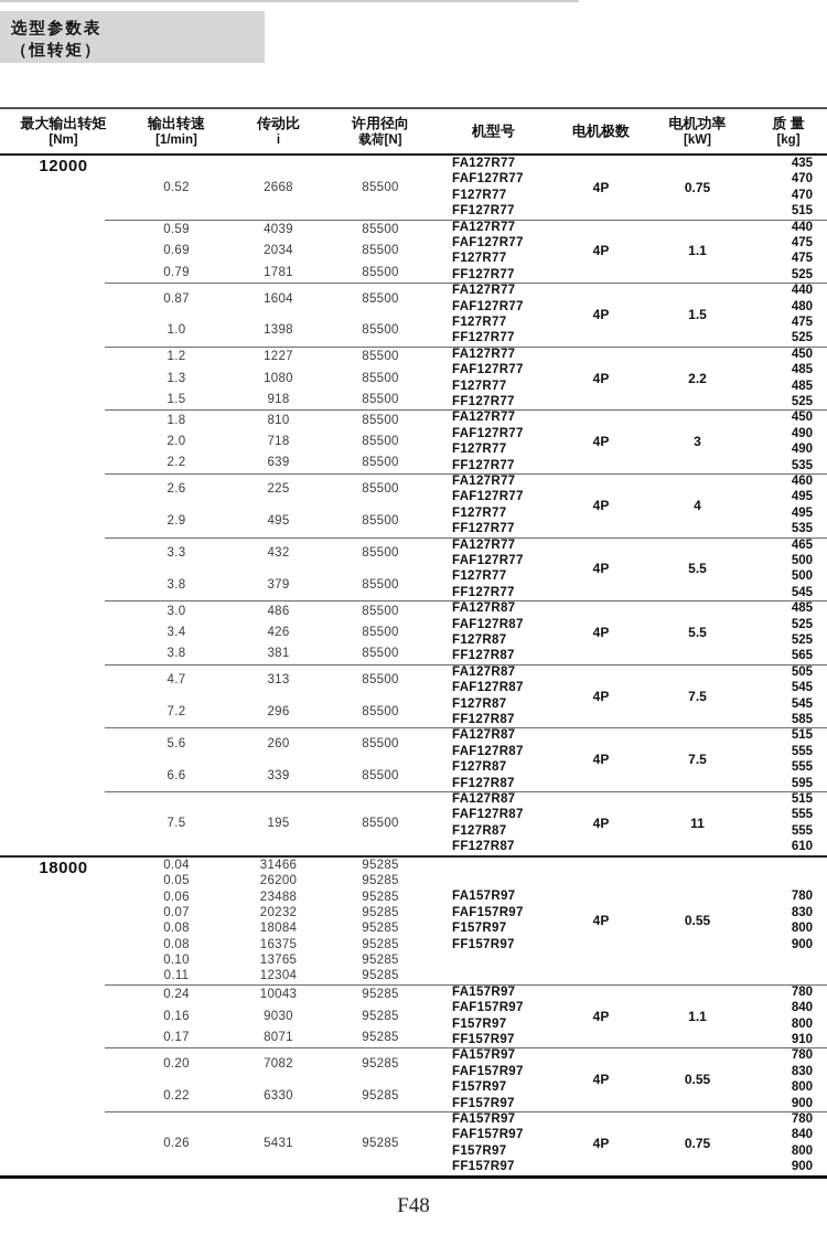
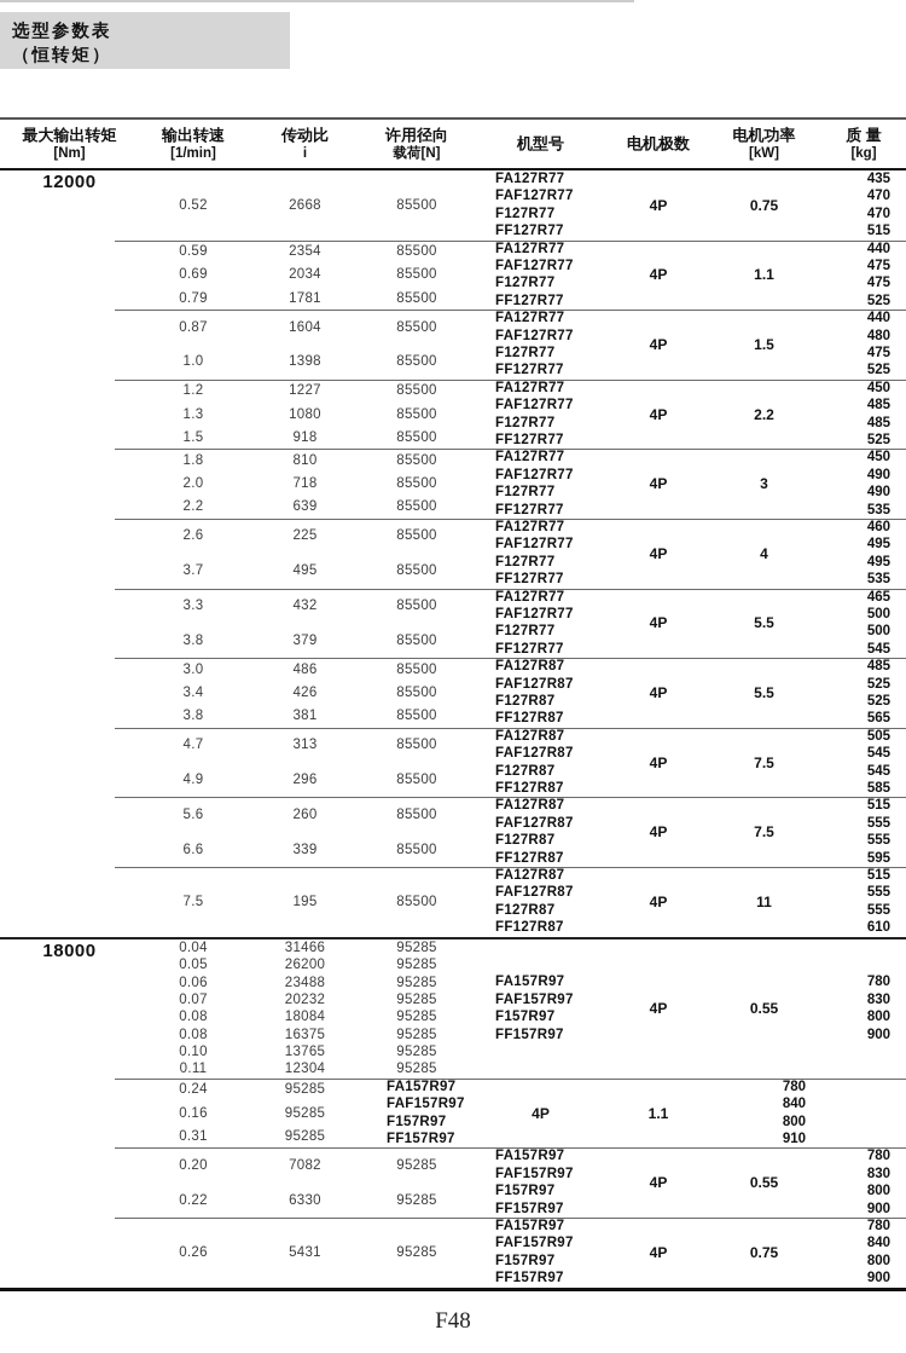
  选型参数表
  （恒转矩）
  最大输出转矩
  [Nm]
  输出转速
  [1/min]
  传动比
  i
  许用径向
  载荷[N]
  机型号
  电机极数
  电机功率
  [kW]
  质 量
  [kg]
  12000
  0.52
  2668
  85500
  FA127R77
  FAF127R77
  F127R77
  FF127R77
  4P
  0.75
  435
  470
  470
  515
  0.59
  0.69
  0.79
- 4039
+ 2354
  2034
  1781
  85500
  85500
  85500
  FA127R77
  FAF127R77
  F127R77
  FF127R77
  4P
  1.1
  440
  475
  475
  525
  0.87
  1.0
  1604
  1398
  85500
  85500
  FA127R77
  FAF127R77
  F127R77
  FF127R77
  4P
  1.5
  440
  480
  475
  525
  1.2
  1.3
  1.5
  1227
  1080
  918
  85500
  85500
  85500
  FA127R77
  FAF127R77
  F127R77
  FF127R77
  4P
  2.2
  450
  485
  485
  525
  1.8
  2.0
  2.2
  810
  718
  639
  85500
  85500
  85500
  FA127R77
  FAF127R77
  F127R77
  FF127R77
  4P
  3
  450
  490
  490
  535
  2.6
- 2.9
+ 3.7
  225
  495
  85500
  85500
  FA127R77
  FAF127R77
  F127R77
  FF127R77
  4P
  4
  460
  495
  495
  535
  3.3
  3.8
  432
  379
  85500
  85500
  FA127R77
  FAF127R77
  F127R77
  FF127R77
  4P
  5.5
  465
  500
  500
  545
  3.0
  3.4
  3.8
  486
  426
  381
  85500
  85500
  85500
  FA127R87
  FAF127R87
  F127R87
  FF127R87
  4P
  5.5
  485
  525
  525
  565
  4.7
- 7.2
+ 4.9
  313
  296
  85500
  85500
  FA127R87
  FAF127R87
  F127R87
  FF127R87
  4P
  7.5
  505
  545
  545
  585
  5.6
  6.6
  260
  339
  85500
  85500
  FA127R87
  FAF127R87
  F127R87
  FF127R87
  4P
  7.5
  515
  555
  555
  595
  7.5
  195
  85500
  FA127R87
  FAF127R87
  F127R87
  FF127R87
  4P
  11
  515
  555
  555
  610
  18000
  0.04
  0.05
  0.06
  0.07
  0.08
  0.08
  0.10
  0.11
  31466
  26200
  23488
  20232
  18084
  16375
  13765
  12304
  95285
  95285
  95285
  95285
  95285
  95285
  95285
  95285
  FA157R97
  FAF157R97
  F157R97
  FF157R97
  4P
  0.55
  780
  830
  800
  900
  0.24
  0.16
- 0.17
+ 0.31
- 10043
- 9030
- 8071
  95285
  95285
  95285
  FA157R97
  FAF157R97
  F157R97
  FF157R97
  4P
  1.1
  780
  840
  800
  910
  0.20
  0.22
  7082
  6330
  95285
  95285
  FA157R97
  FAF157R97
  F157R97
  FF157R97
  4P
  0.55
  780
  830
  800
  900
  0.26
  5431
  95285
  FA157R97
  FAF157R97
  F157R97
  FF157R97
  4P
  0.75
  780
  840
  800
  900
  F48
